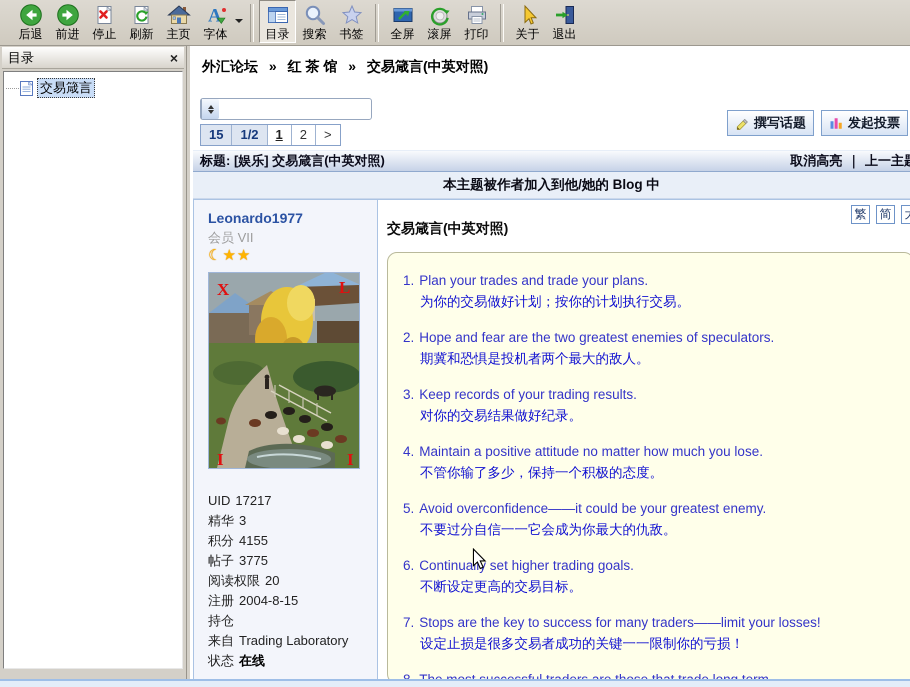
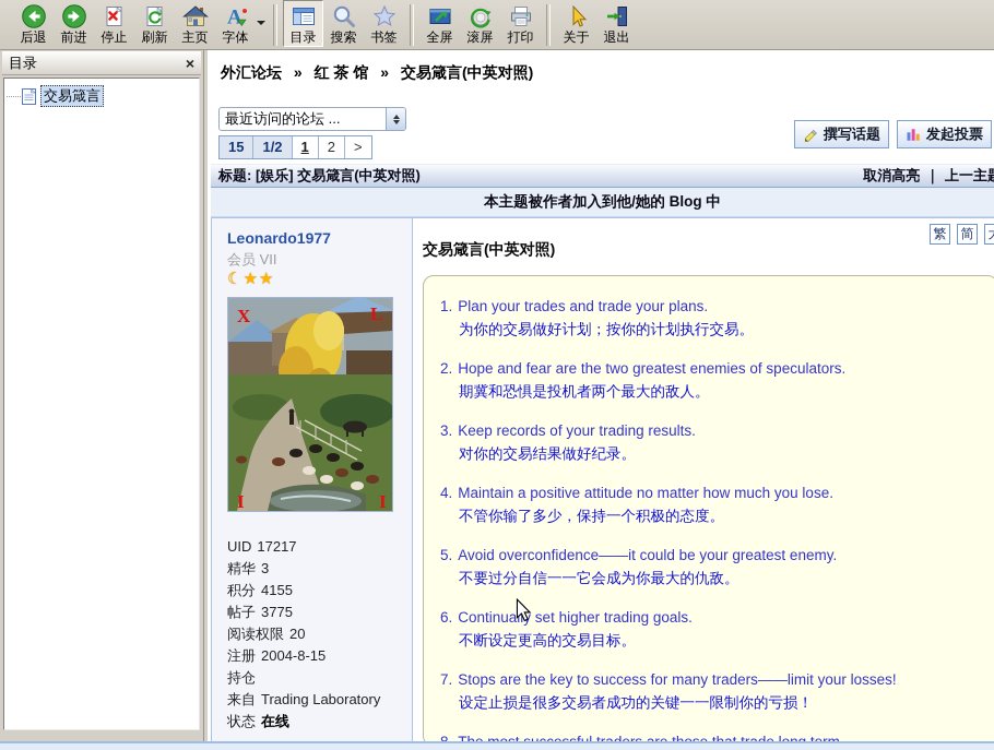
  后退
  前进
  停止
  刷新
  主页
  A
  字体
  目录
  搜索
  书签
  全屏
  滚屏
  打印
  关于
  退出
  目录
  ×
  交易箴言
  外汇论坛 » 红 茶 馆 » 交易箴言(中英对照)
+ 最近访问的论坛 ...
  15
  1/2
  1
  2
  >
  撰写话题
  发起投票
  标题: [娱乐] 交易箴言(中英对照)
  取消高亮
  ｜
  上一主
  本主题被作者加入到他/她的 Blog 中
  Leonardo1977
  会员 VII
  ☾★★
  X
  L
  I
  I
  UID 17217
  精华 3
  积分 4155
  帖子 3775
  阅读权限 20
  注册 2004-8-15
  持仓
  来自 Trading Laboratory
  状态 在线
  繁
  简
  交易箴言(中英对照)
  1. Plan your trades and trade your plans.
  为你的交易做好计划；按你的计划执行交易。
  2. Hope and fear are the two greatest enemies of speculators.
  期冀和恐惧是投机者两个最大的敌人。
  3. Keep records of your trading results.
  对你的交易结果做好纪录。
  4. Maintain a positive attitude no matter how much you lose.
  不管你输了多少，保持一个积极的态度。
  5. Avoid overconfidence——it could be your greatest enemy.
  不要过分自信一一它会成为你最大的仇敌。
  6. Continuall set higher trading goals.
  不断设定更高的交易目标。
  7. Stops are the key to success for many traders——limit your losses!
  设定止损是很多交易者成功的关键一一限制你的亏损！
